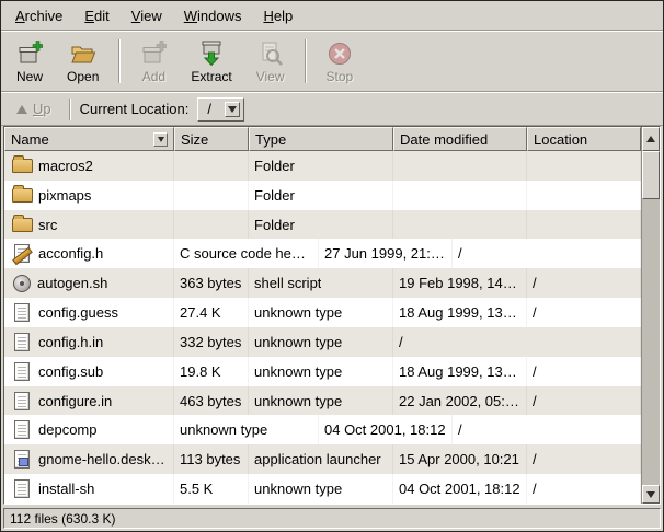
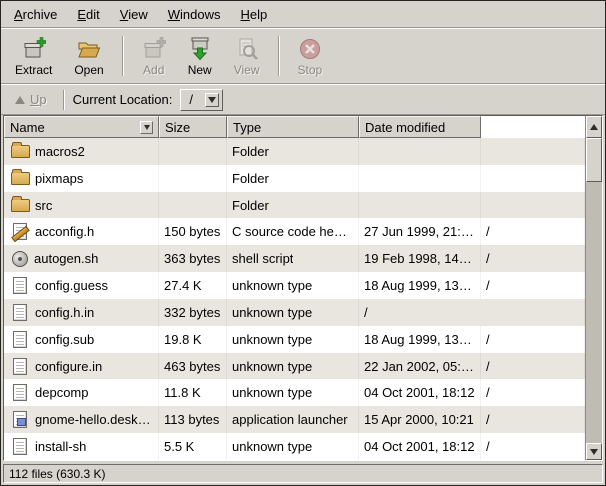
  Archive
  Edit
  View
  Windows
  Help
- New
+ Extract
  Open
  Add
- Extract
+ New
  View
  Stop
  Up
  Current Location:
  /
  Name
  Size
  Type
  Date modified
- Location
  macros2
  Folder
  pixmaps
  Folder
  src
  Folder
  acconfig.h
+ 150 bytes
  C source code heade
  27 Jun 1999, 21:49
  /
  autogen.sh
  363 bytes
  shell script
  19 Feb 1998, 14:31
  /
  config.guess
  27.4 K
  unknown type
  18 Aug 1999, 13:53
  /
  config.h.in
  332 bytes
  unknown type
  /
  config.sub
  19.8 K
  unknown type
  18 Aug 1999, 13:53
  /
  configure.in
  463 bytes
  unknown type
  22 Jan 2002, 05:35
  /
  depcomp
+ 11.8 K
  unknown type
  04 Oct 2001, 18:12
  /
  gnome-hello.desktop
  113 bytes
  application launcher
  15 Apr 2000, 10:21
  /
  install-sh
  5.5 K
  unknown type
  04 Oct 2001, 18:12
  /
  112 files (630.3 K)
